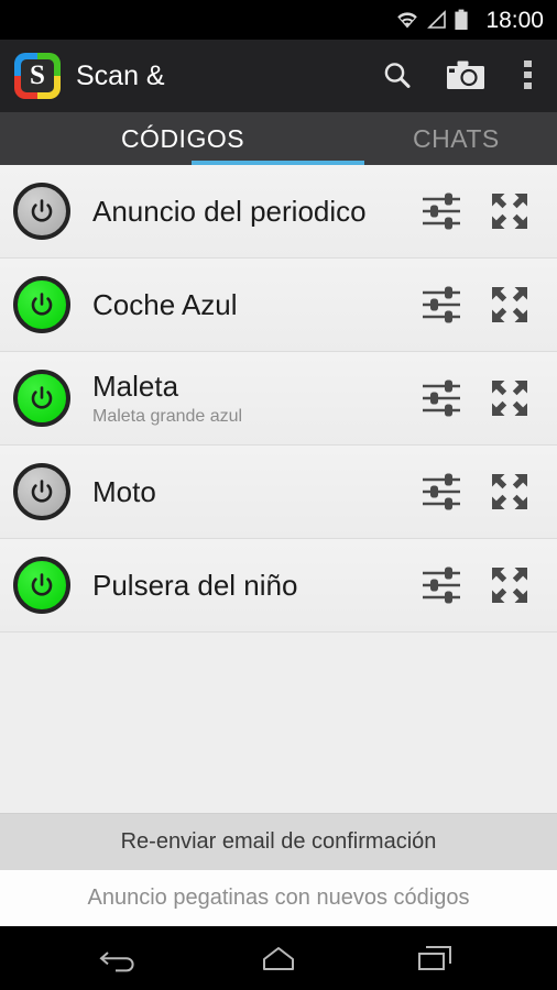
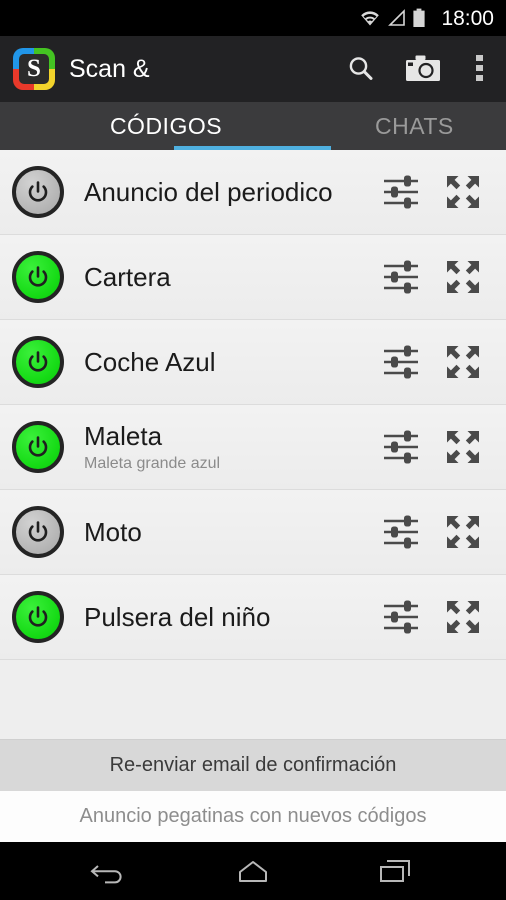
  18:00
  S
  Scan &
  CÓDIGOS
  CHATS
  Anuncio del periodico
+ Cartera
  Coche Azul
  Maleta
  Maleta grande azul
  Moto
  Pulsera del niño
  Re-enviar email de confirmación
  Anuncio pegatinas con nuevos códigos
